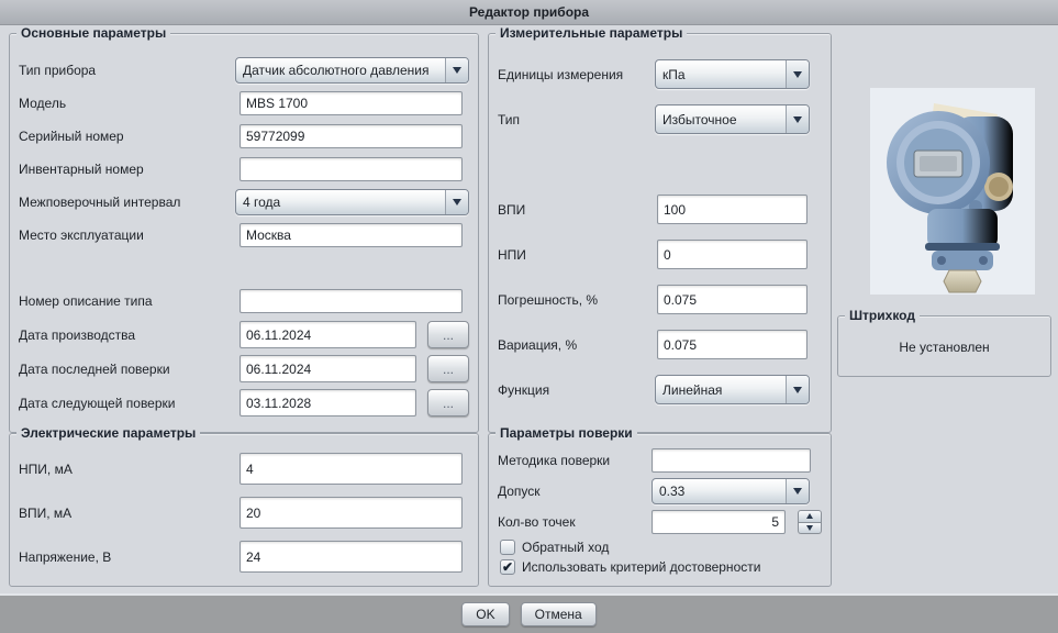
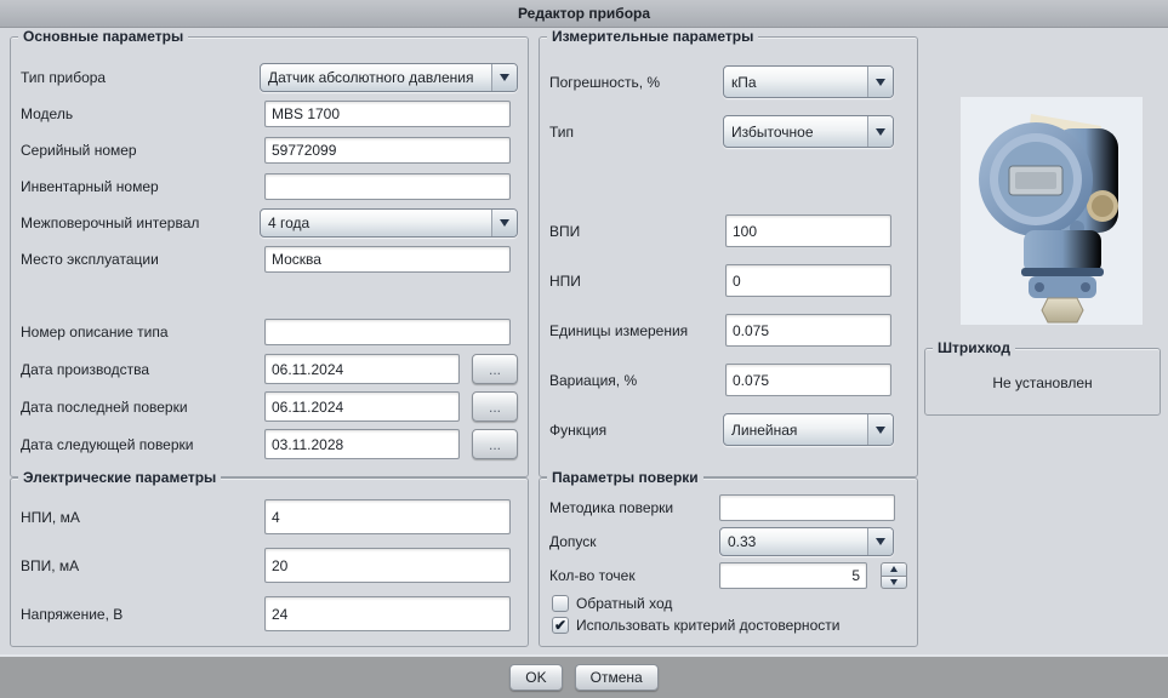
  Редактор прибора
  Основные параметры
  Тип прибора
  Датчик абсолютного давления
  Модель
  MBS 1700
  Серийный номер
  59772099
  Инвентарный номер
  Межповерочный интервал
  4 года
  Место эксплуатации
  Москва
  Номер описание типа
  Дата производства
  06.11.2024
  ...
  Дата последней поверки
  06.11.2024
  ...
  Дата следующей поверки
  03.11.2028
  ...
  Электрические параметры
  НПИ, мА
  4
  ВПИ, мА
  20
  Напряжение, В
  24
  Измерительные параметры
- Единицы измерения
+ Погрешность, %
  кПа
  Тип
  Избыточное
  ВПИ
  100
  НПИ
  0
- Погрешность, %
+ Единицы измерения
  0.075
  Вариация, %
  0.075
  Функция
  Линейная
  Параметры поверки
  Методика поверки
  Допуск
  0.33
  Кол-во точек
  5
  Обратный ход
  ✔
  Использовать критерий достоверности
  Штрихкод
  Не установлен
  OK
  Отмена
